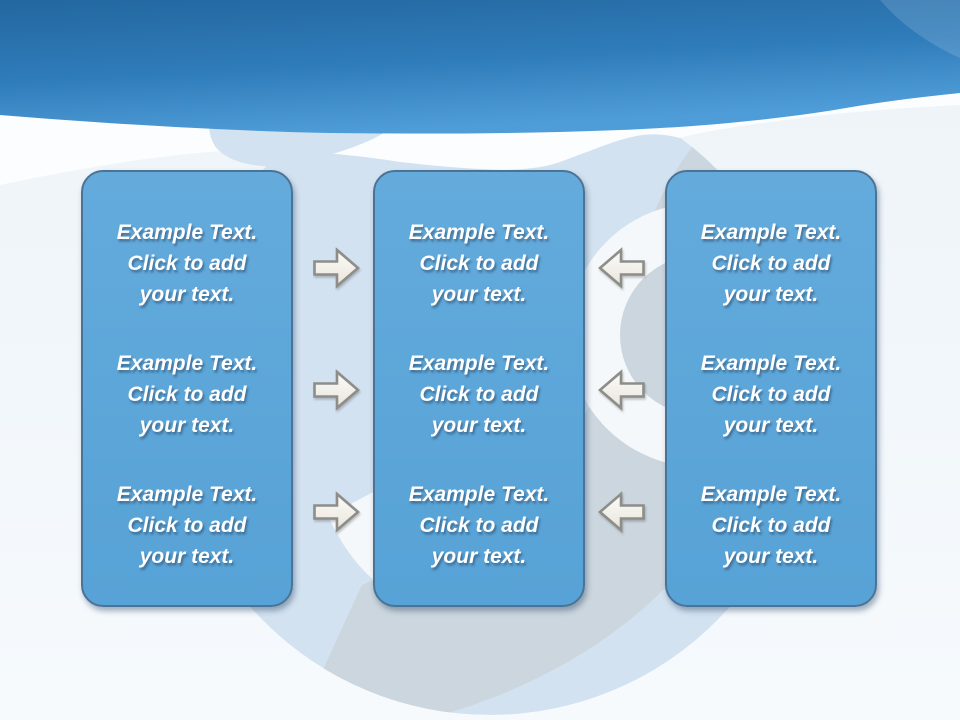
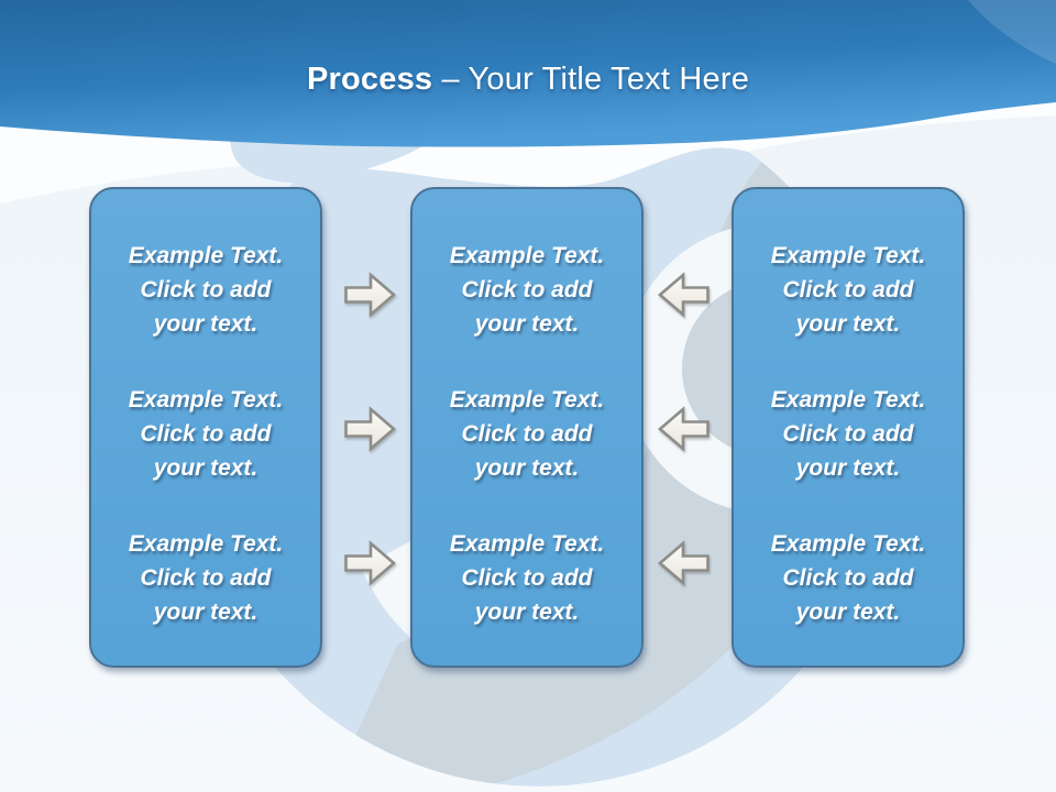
+ Process – Your Title Text Here
  Example Text.
  Click to add
  your text.
  Example Text.
  Click to add
  your text.
  Example Text.
  Click to add
  your text.
  Example Text.
  Click to add
  your text.
  Example Text.
  Click to add
  your text.
  Example Text.
  Click to add
  your text.
  Example Text.
  Click to add
  your text.
  Example Text.
  Click to add
  your text.
  Example Text.
  Click to add
  your text.
